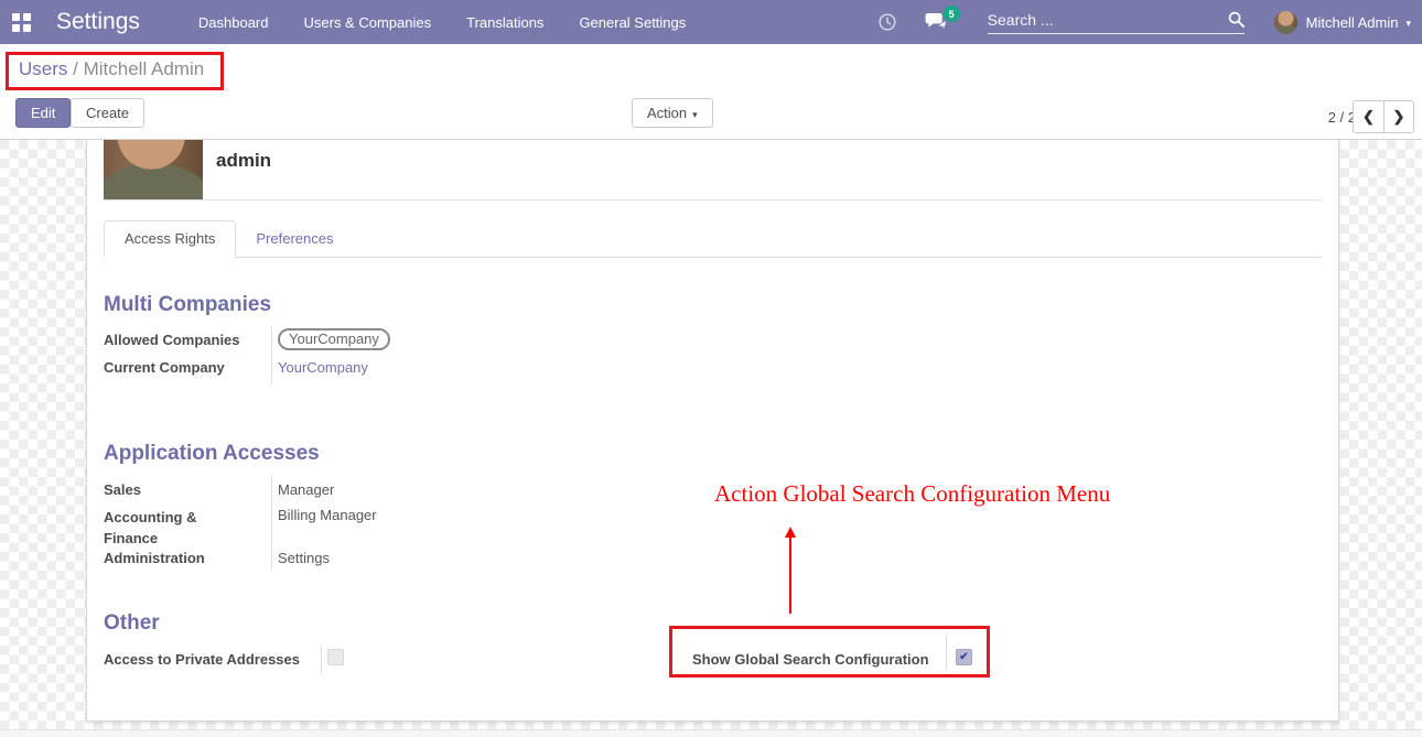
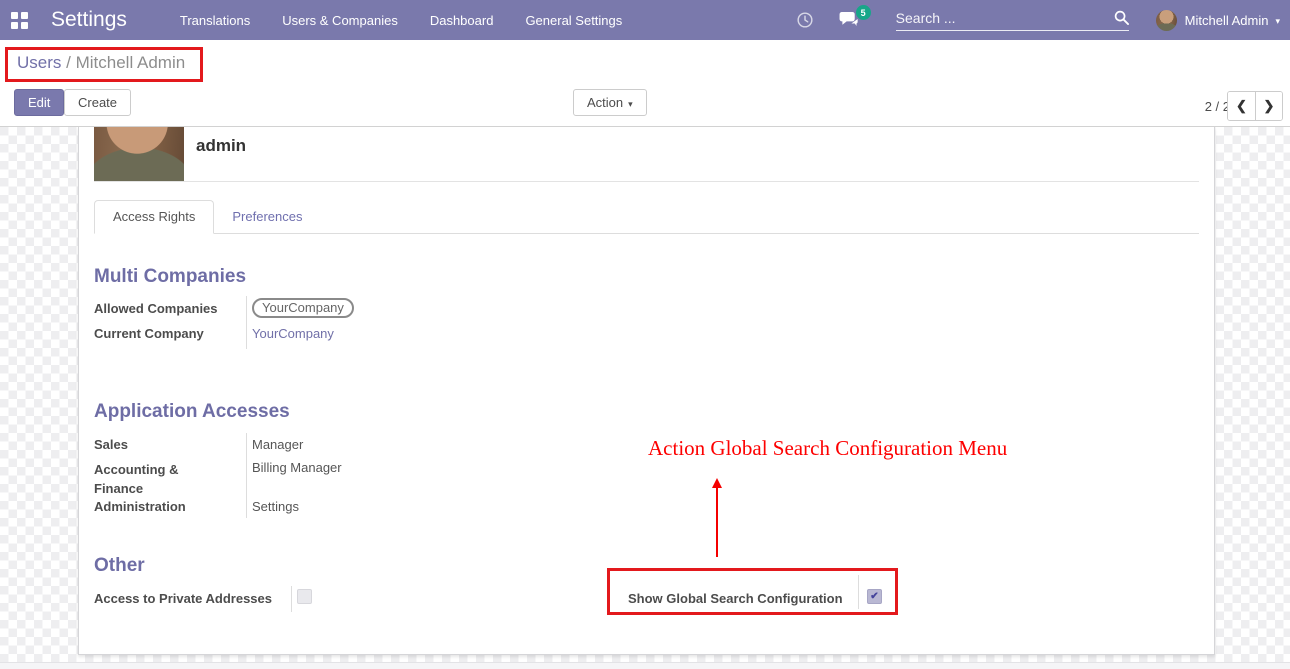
  Settings
- Dashboard
+ Translations
  Users & Companies
- Translations
+ Dashboard
  General Settings
  5
  Search ...
  Mitchell Admin
  ▾
  Users / Mitchell Admin
  Edit
  Create
  Action ▾
  2 / 2
  ❮
  ❯
  admin
  Access Rights
  Preferences
  Multi Companies
  Allowed Companies
  YourCompany
  Current Company
  YourCompany
  Application Accesses
  Sales
  Manager
  Accounting & Finance
  Billing Manager
  Administration
  Settings
  Action Global Search Configuration Menu
  Other
  Access to Private Addresses
  Show Global Search Configuration
  ✔
